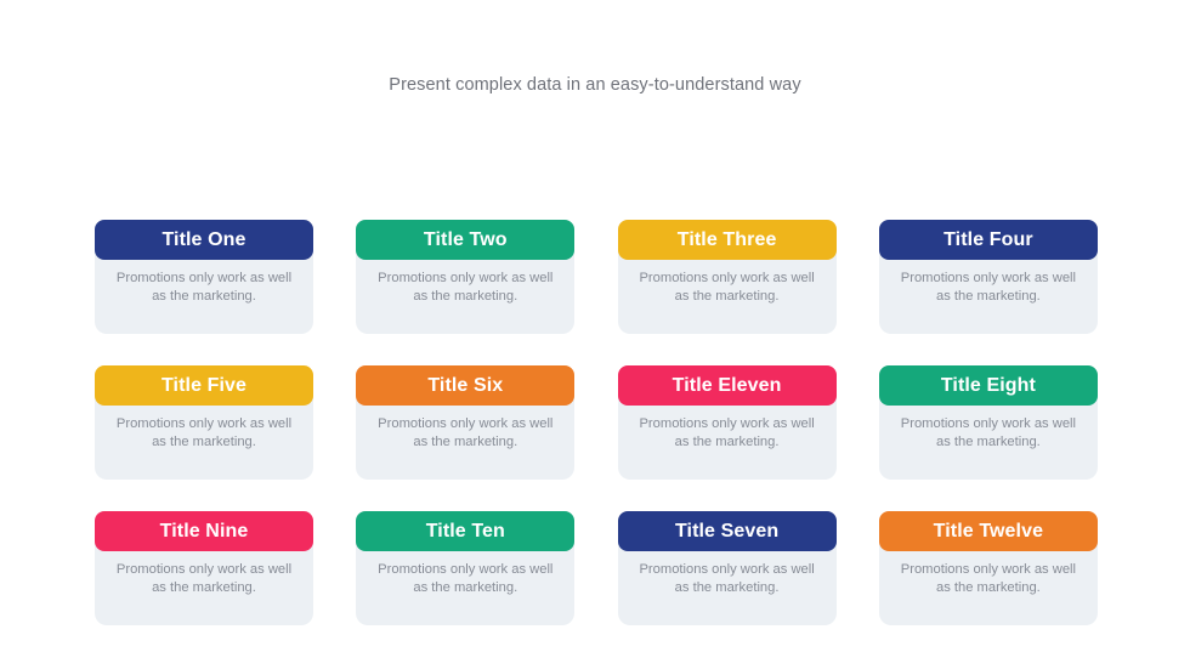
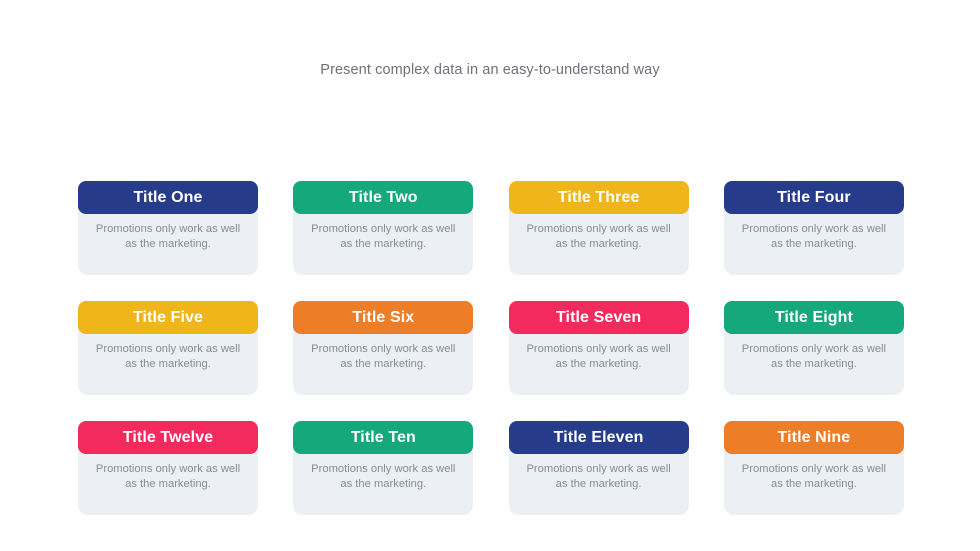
  Present complex data in an easy-to-understand way
  Title One
  Promotions only work as well as the marketing.
  Title Two
  Promotions only work as well as the marketing.
  Title Three
  Promotions only work as well as the marketing.
  Title Four
  Promotions only work as well as the marketing.
  Title Five
  Promotions only work as well as the marketing.
  Title Six
  Promotions only work as well as the marketing.
- Title Eleven
+ Title Seven
  Promotions only work as well as the marketing.
  Title Eight
  Promotions only work as well as the marketing.
- Title Nine
+ Title Twelve
  Promotions only work as well as the marketing.
  Title Ten
  Promotions only work as well as the marketing.
- Title Seven
+ Title Eleven
  Promotions only work as well as the marketing.
- Title Twelve
+ Title Nine
  Promotions only work as well as the marketing.
